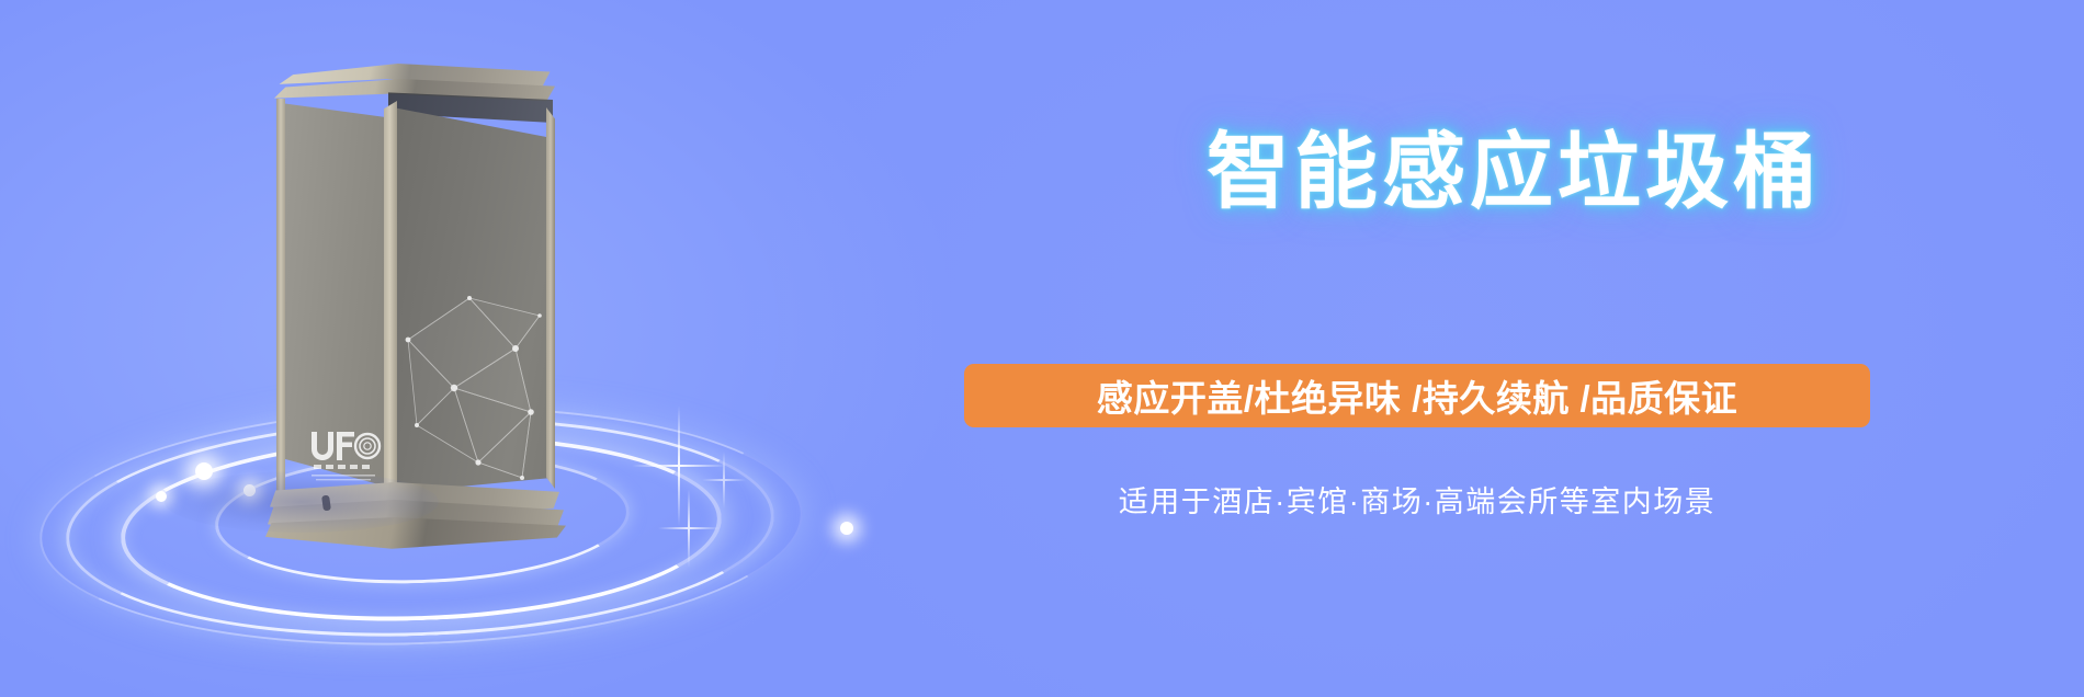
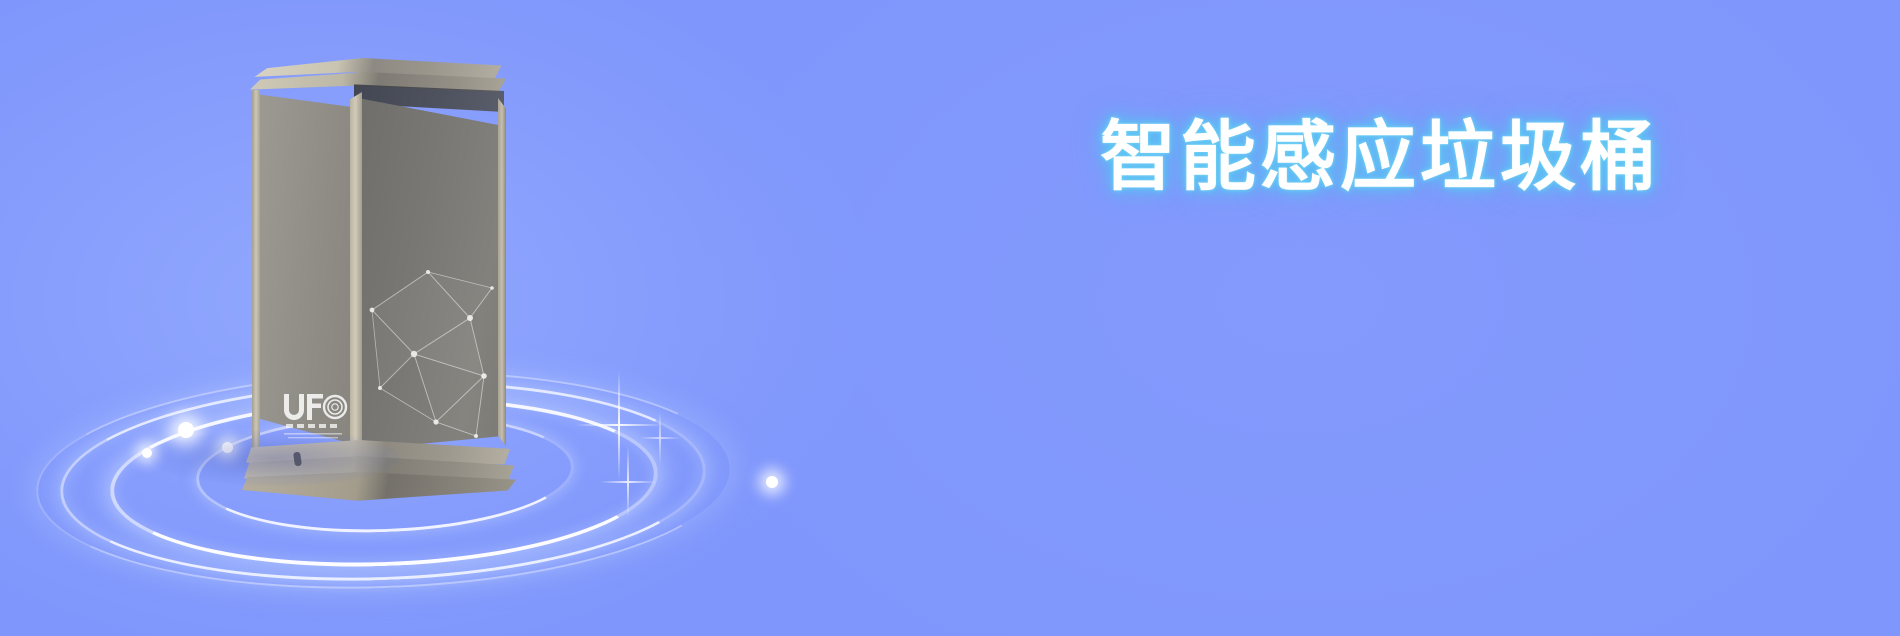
  智能感应垃圾桶
- 感应开盖/杜绝异味 /持久续航 /品质保证
- 适用于酒店·宾馆·商场·高端会所等室内场景
